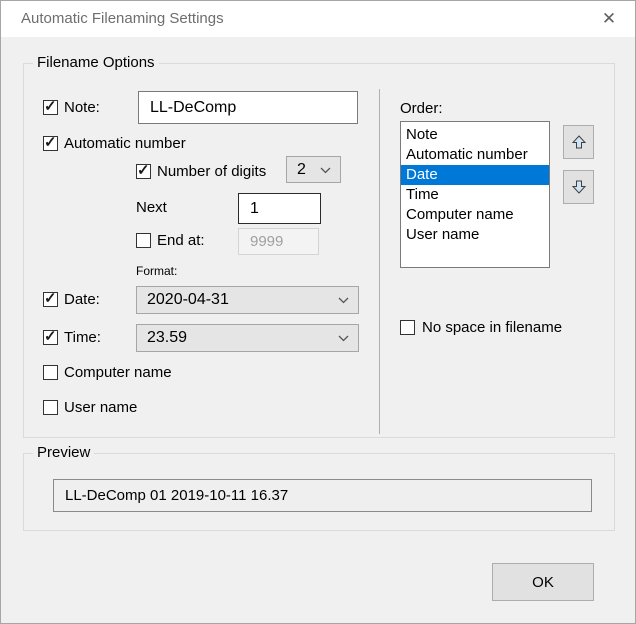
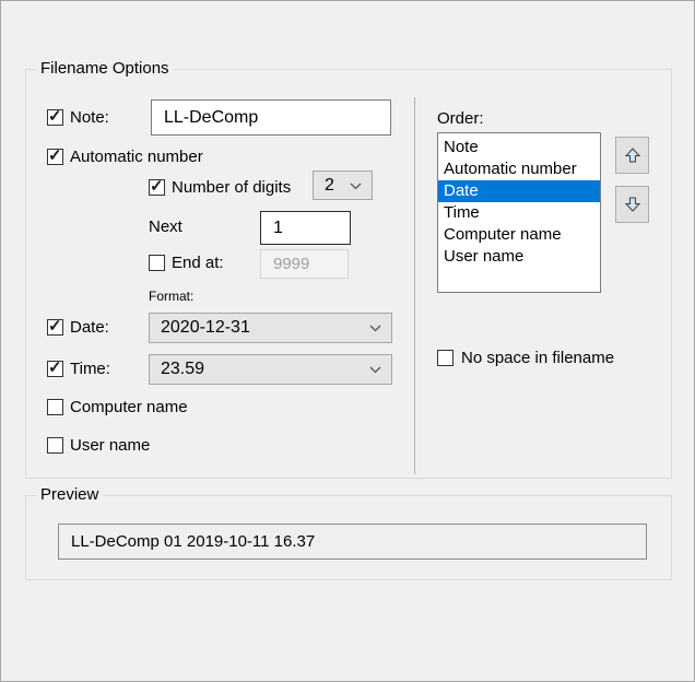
- Automatic Filenaming Settings
- ✕
  Filename Options
  Note:
  LL-DeComp
  Automatic number
  Number of digits
  2
  Next
  1
  End at:
  9999
  Format:
  Date:
- 2020-04-31
+ 2020-12-31
  Time:
  23.59
  Computer name
  User name
  Order:
  Note
  Automatic number
  Date
  Time
  Computer name
  User name
  No space in filename
  Preview
  LL-DeComp 01 2019-10-11 16.37
- OK
